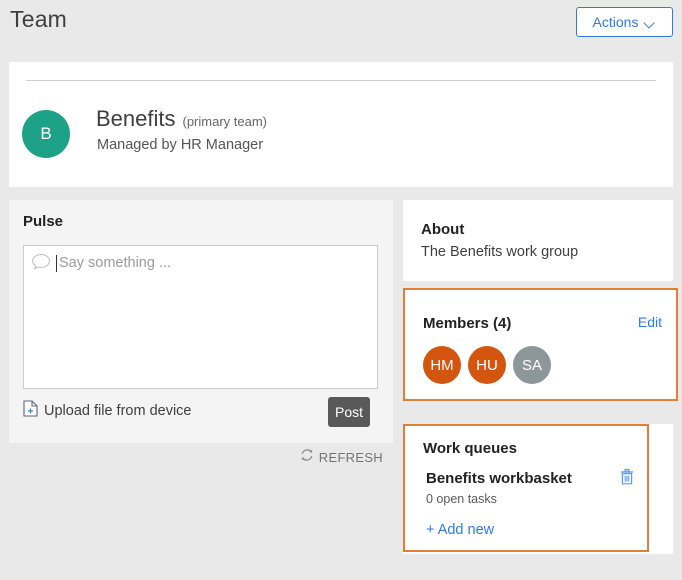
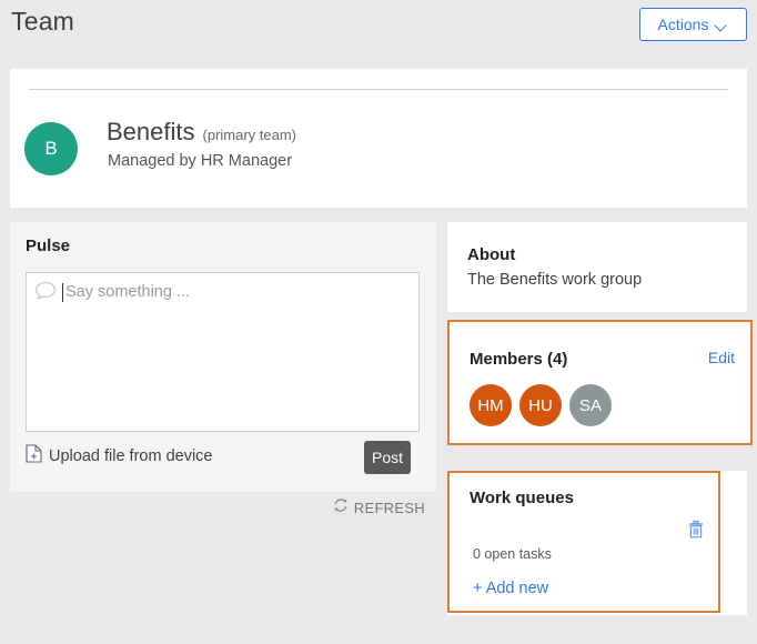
  Team
  Actions
  B
  Benefits
  (primary team)
  Managed by HR Manager
  Pulse
  Say something ...
  Upload file from device
  Post
  REFRESH
  About
  The Benefits work group
  Members (4)
  Edit
  HM
  HU
  SA
  Work queues
- Benefits workbasket
  0 open tasks
  + Add new
